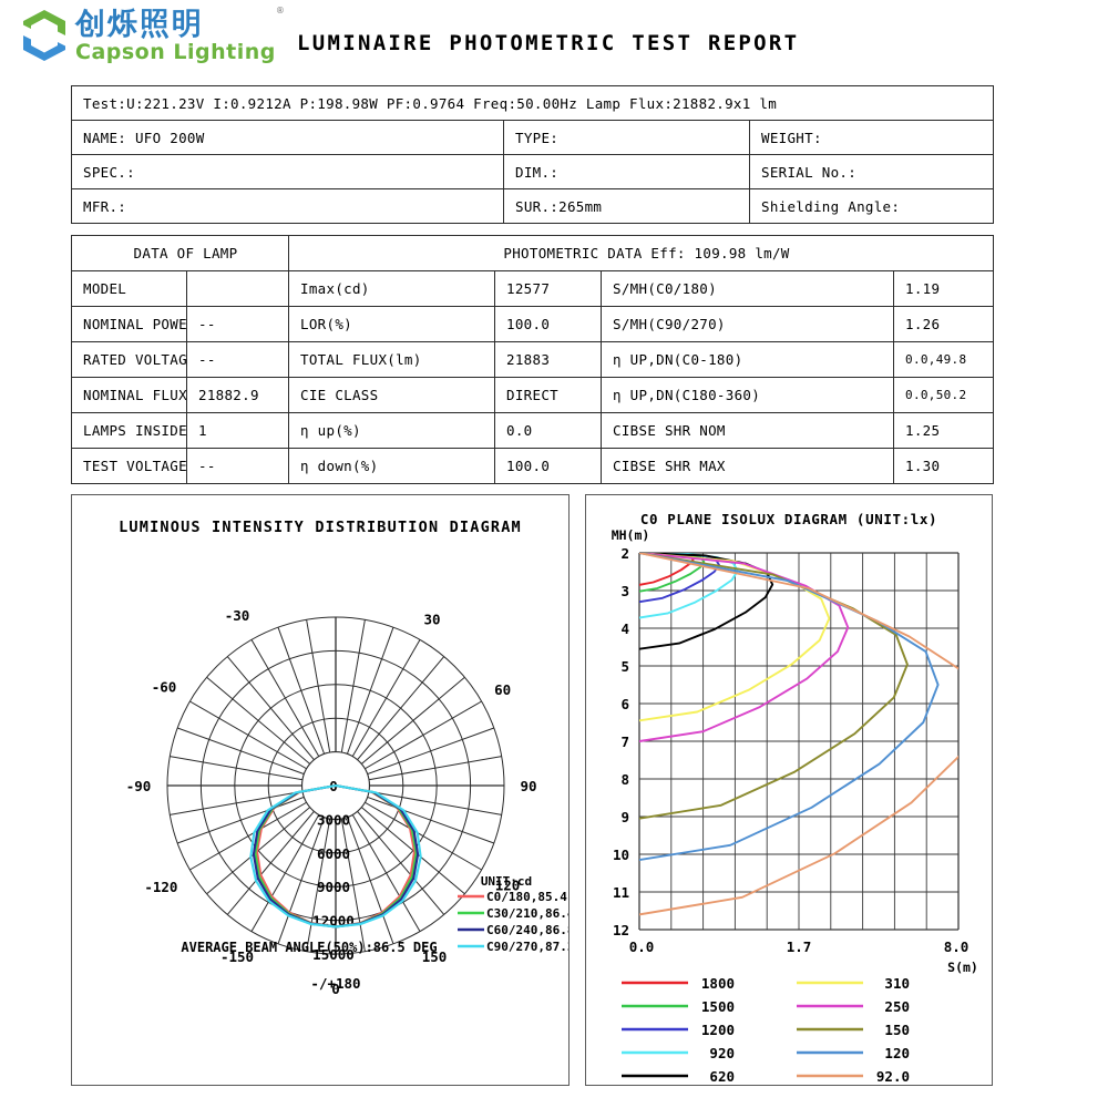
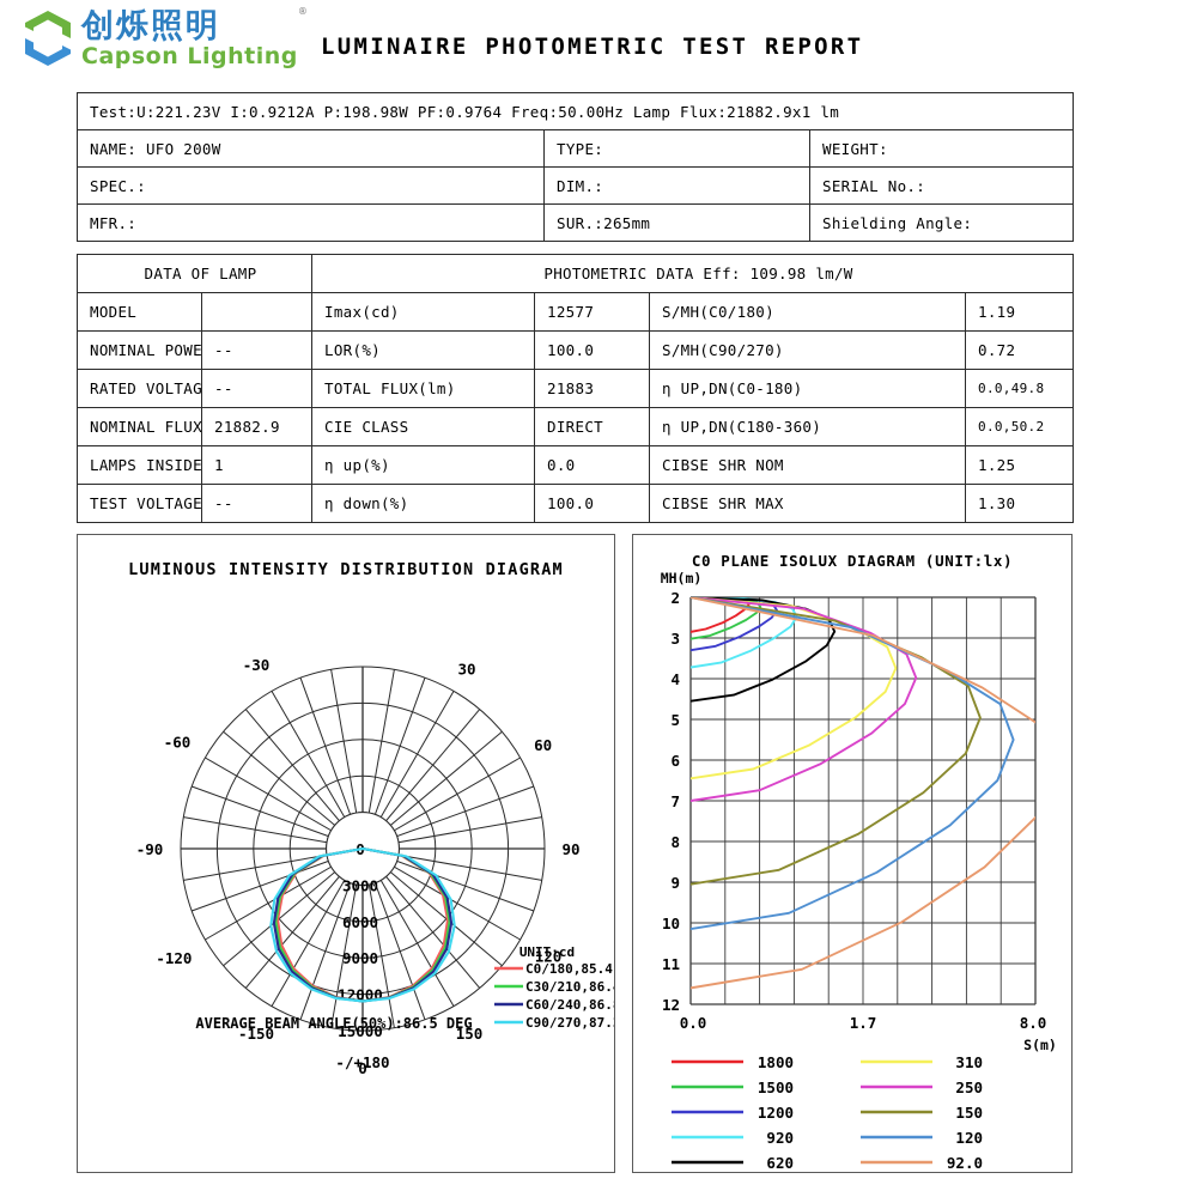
  创烁照明
  ®
  Capson Lighting
  LUMINAIRE PHOTOMETRIC TEST REPORT
  Test:U:221.23V I:0.9212A P:198.98W PF:0.9764 Freq:50.00Hz Lamp Flux:21882.9x1 lm
  NAME: UFO 200W	TYPE:	WEIGHT:
  SPEC.:	DIM.:	SERIAL No.:
  MFR.:	SUR.:265mm	Shielding Angle:
  DATA OF LAMP	PHOTOMETRIC DATA Eff: 109.98 lm/W
  MODEL		Imax(cd)	12577	S/MH(C0/180)	1.19
- NOMINAL POWE	--	LOR(%)	100.0	S/MH(C90/270)	1.26
+ NOMINAL POWE	--	LOR(%)	100.0	S/MH(C90/270)	0.72
  RATED VOLTAG	--	TOTAL FLUX(lm)	21883	η UP,DN(C0-180)	0.0,49.8
  NOMINAL FLUX	21882.9	CIE CLASS	DIRECT	η UP,DN(C180-360)	0.0,50.2
  LAMPS INSIDE	1	η up(%)	0.0	CIBSE SHR NOM	1.25
  TEST VOLTAGE	--	η down(%)	100.0	CIBSE SHR MAX	1.30
  LUMINOUS INTENSITY DISTRIBUTION DIAGRAM
  -/+180
  -150
  150
  -120
  120
  -90
  90
  -60
  60
  -30
  30
  0
  3000
  6000
  9000
  12000
  15000
  UNIT:cd
  C0/180,85.4
  C30/210,86.
  C60/240,86.
  C90/270,87.
  AVERAGE BEAM ANGLE(50%):86.5 DEG
  C0 PLANE ISOLUX DIAGRAM (UNIT:lx)
  MH(m)
  S(m)
  2
  3
  4
  5
  6
  7
  8
  9
  10
  11
  12
  0.0
  1.7
  8.0
  1800
  1500
  1200
  920
  620
  310
  250
  150
  120
  92.0
